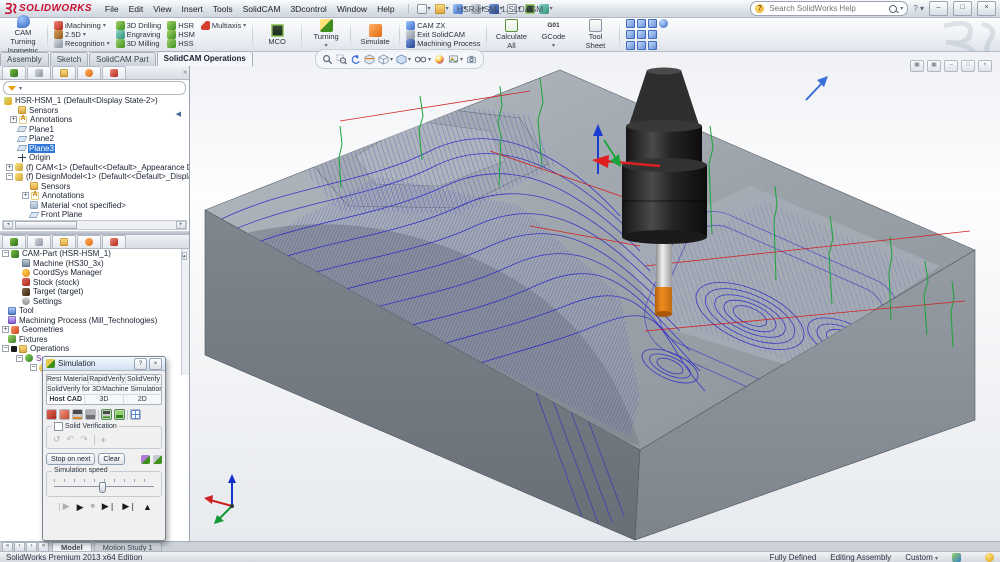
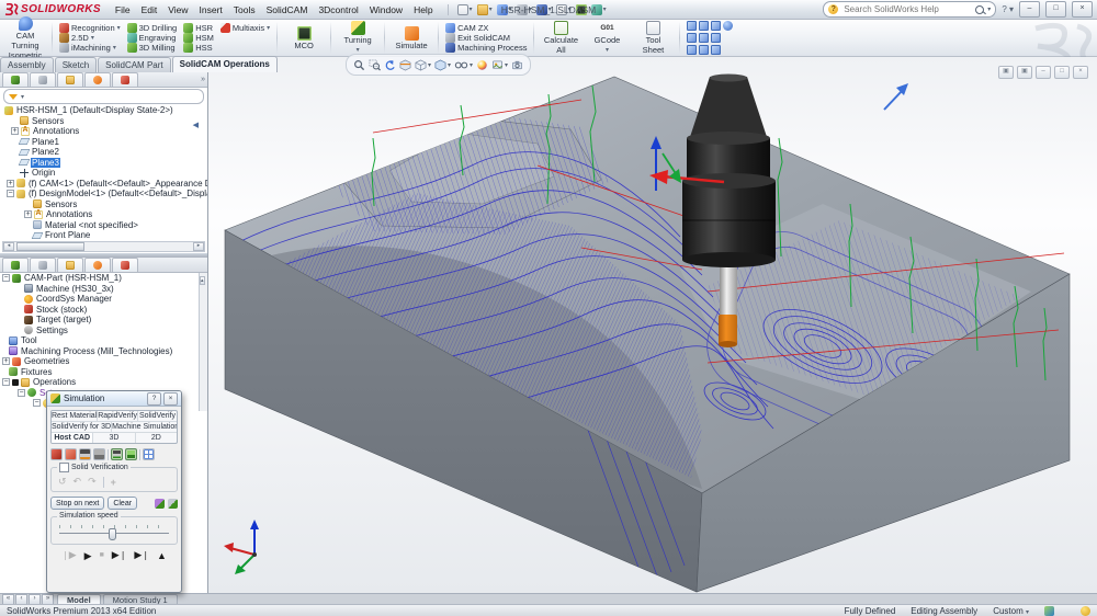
  SOLIDWORKS
  File
  Edit
  View
  Insert
  Tools
  SolidCAM
  3Dcontrol
  Window
  Help
  HSR-HSM_1.SLDASM
  Search SolidWorks Help
  ? ▾
  CAM
  Turning
  Isometric
- iMachining
+ Recognition
  2.5D
- Recognition
+ iMachining
  3D Drilling
  Engraving
  3D Milling
  HSR
  HSM
  HSS
  Multiaxis
  MCO
  Turning
  Simulate
  CAM ZX
  Exit SolidCAM
  Machining Process
  Calculate
  All
  GCode
  Tool
  Sheet
  Assembly
  Sketch
  SolidCAM Part
  SolidCAM Operations
  HSR-HSM_1 (Default<Display State-2>)
  Sensors
  Annotations
  Plane1
  Plane2
  Plane3
  Origin
  (f) CAM<1> (Default<<Default>_Appearance
  (f) DesignModel<1> (Default<<Default>_Displ
  Sensors
  Annotations
  Material <not specified>
  Front Plane
  CAM-Part (HSR-HSM_1)
  Machine (HS30_3x)
  CoordSys Manager
  Stock (stock)
  Target (target)
  Settings
  Tool
  Machining Process (Mill_Technologies)
  Geometries
  Fixtures
  Operations
  Simulation
  ↺
  ↶
  ↷
  +
  ❘▶
  ▶
  ▶❘
  ▶❘
  ▲
  Model
  Motion Study 1
  SolidWorks Premium 2013 x64 Edition
  Fully Defined
  Editing Assembly
  Custom
